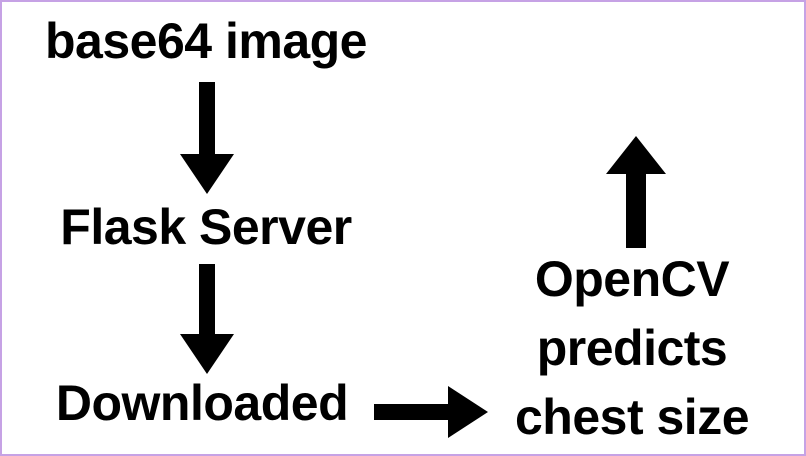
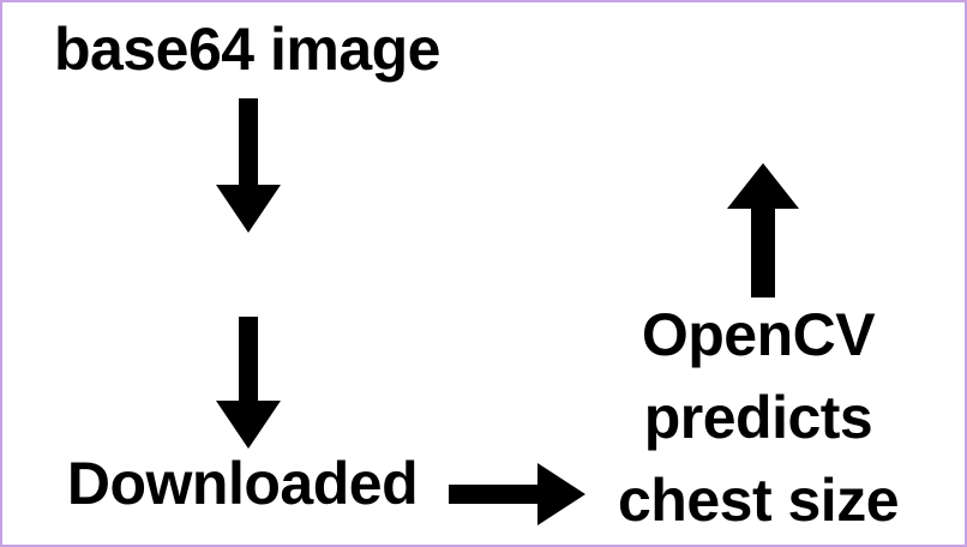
  base64 image
- Flask Server
  Downloaded
  OpenCV
  predicts
  chest size
